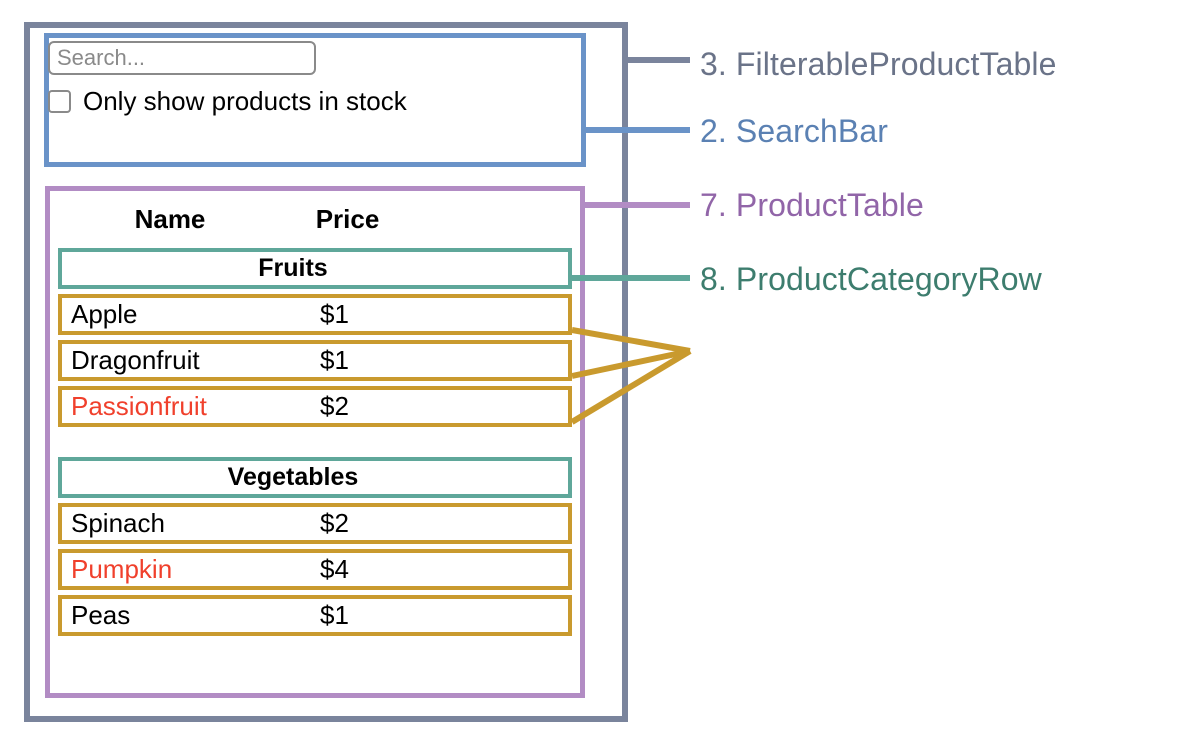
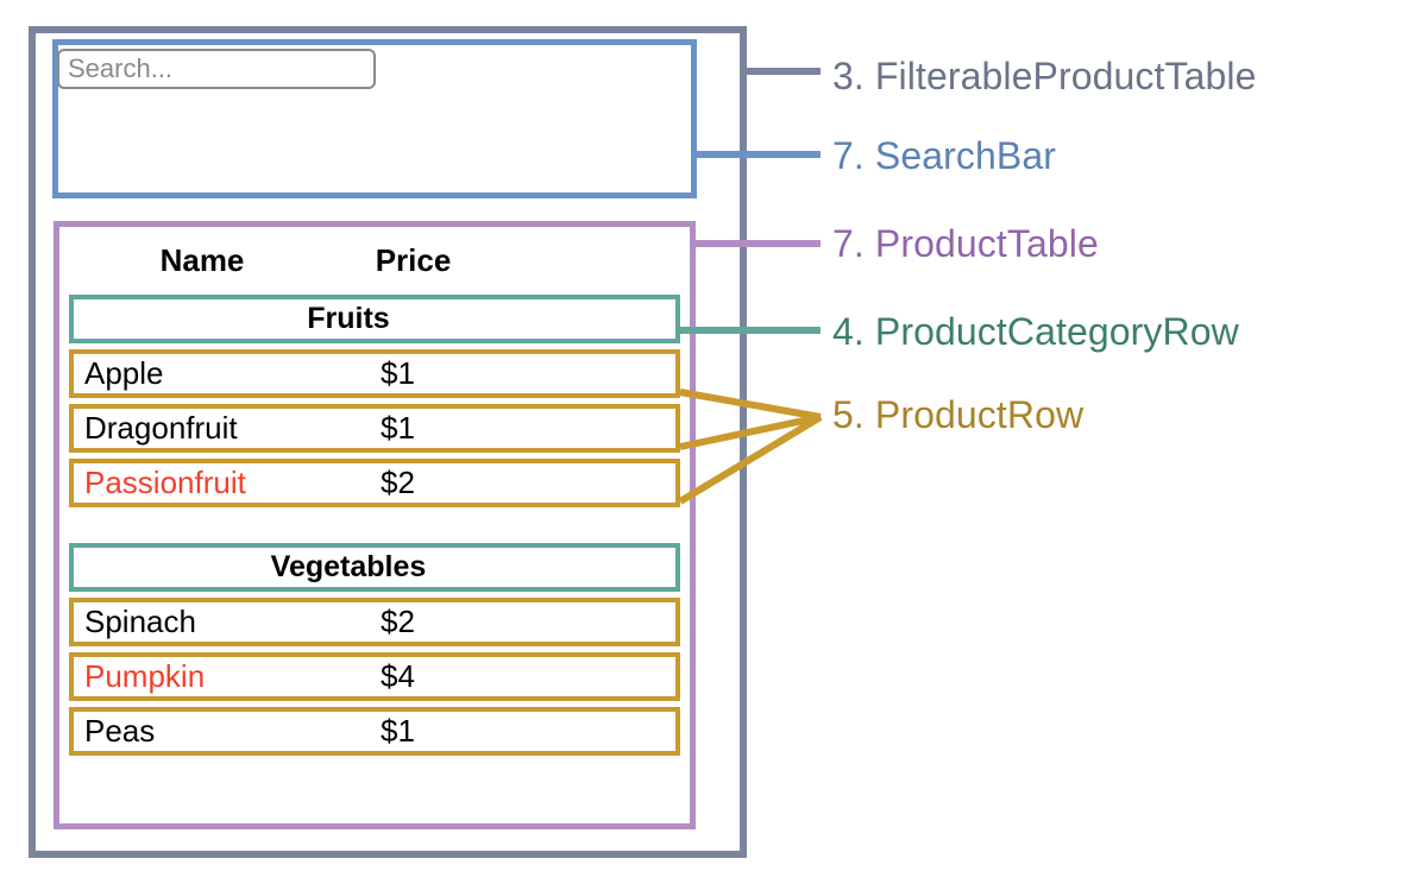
  Search...
- Only show products in stock
  Name
  Price
  Fruits
  Apple
  $1
  Dragonfruit
  $1
  Passionfruit
  $2
  Vegetables
  Spinach
  $2
  Pumpkin
  $4
  Peas
  $1
  3. FilterableProductTable
- 2. SearchBar
+ 7. SearchBar
  7. ProductTable
- 8. ProductCategoryRow
+ 4. ProductCategoryRow
+ 5. ProductRow
